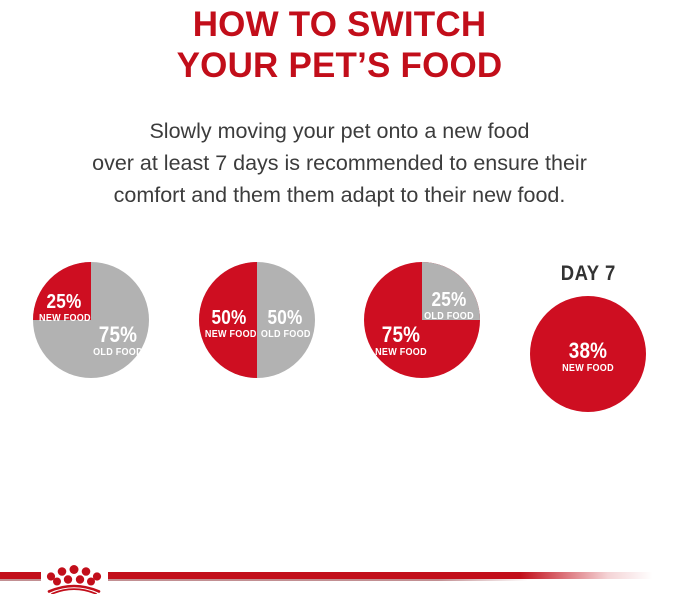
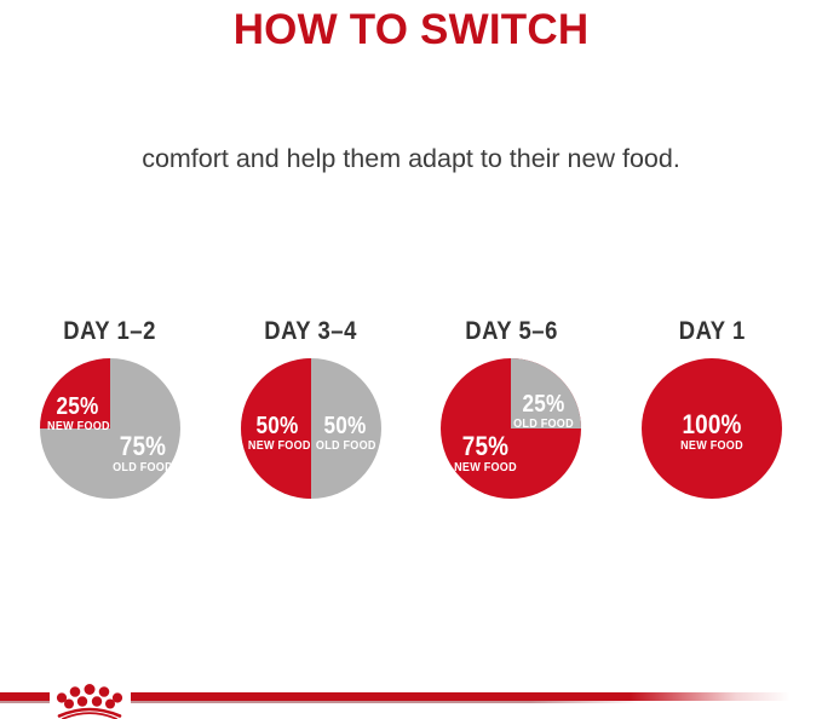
  HOW TO SWITCH
- YOUR PET’S FOOD
- Slowly moving your pet onto a new food
- over at least 7 days is recommended to ensure their
- comfort and them them adapt to their new food.
+ comfort and help them adapt to their new food.
+ DAY 1–2
  25%
  NEW FOOD
  75%
  OLD FOOD
+ DAY 3–4
  50%
  NEW FOOD
  50%
  OLD FOOD
+ DAY 5–6
  75%
  NEW FOOD
  25%
  OLD FOOD
- DAY 7
+ DAY 1
- 38%
+ 100%
  NEW FOOD
